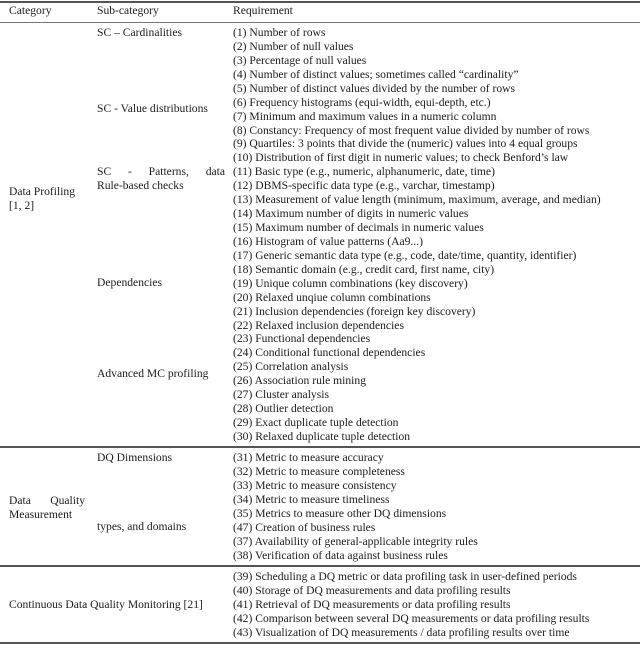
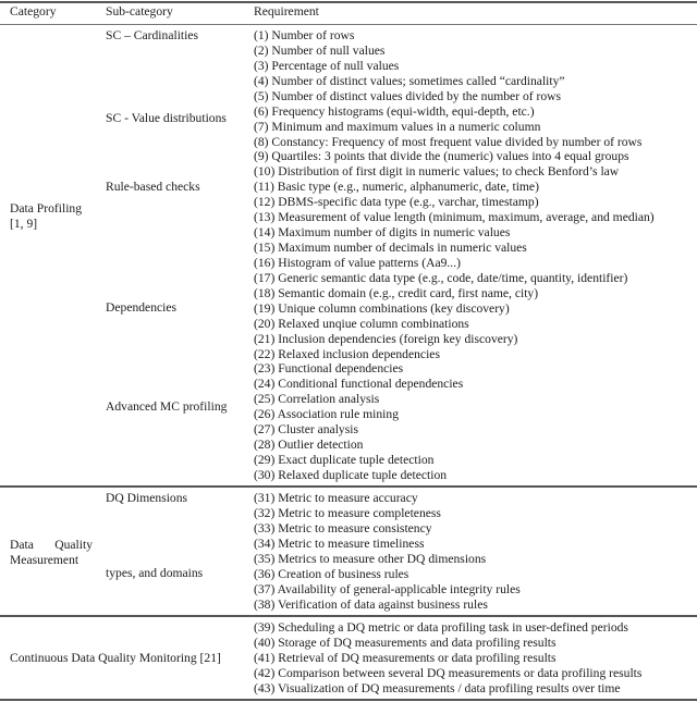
  Category
  Sub-category
  Requirement
  Data Profiling
- [1, 2]
+ [1, 9]
  SC – Cardinalities
  SC - Value distributions
- SC - Patterns, data
  Rule-based checks
  Dependencies
  Advanced MC profiling
  (1) Number of rows
  (2) Number of null values
  (3) Percentage of null values
  (4) Number of distinct values; sometimes called “cardinality”
  (5) Number of distinct values divided by the number of rows
  (6) Frequency histograms (equi-width, equi-depth, etc.)
  (7) Minimum and maximum values in a numeric column
  (8) Constancy: Frequency of most frequent value divided by number of rows
  (9) Quartiles: 3 points that divide the (numeric) values into 4 equal groups
  (10) Distribution of first digit in numeric values; to check Benford’s law
  (11) Basic type (e.g., numeric, alphanumeric, date, time)
  (12) DBMS-specific data type (e.g., varchar, timestamp)
  (13) Measurement of value length (minimum, maximum, average, and median)
  (14) Maximum number of digits in numeric values
  (15) Maximum number of decimals in numeric values
  (16) Histogram of value patterns (Aa9...)
  (17) Generic semantic data type (e.g., code, date/time, quantity, identifier)
  (18) Semantic domain (e.g., credit card, first name, city)
  (19) Unique column combinations (key discovery)
  (20) Relaxed unqiue column combinations
  (21) Inclusion dependencies (foreign key discovery)
  (22) Relaxed inclusion dependencies
  (23) Functional dependencies
  (24) Conditional functional dependencies
  (25) Correlation analysis
  (26) Association rule mining
  (27) Cluster analysis
  (28) Outlier detection
  (29) Exact duplicate tuple detection
  (30) Relaxed duplicate tuple detection
  Data Quality
  Measurement
  DQ Dimensions
  types, and domains
  (31) Metric to measure accuracy
  (32) Metric to measure completeness
  (33) Metric to measure consistency
  (34) Metric to measure timeliness
  (35) Metrics to measure other DQ dimensions
- (47) Creation of business rules
+ (36) Creation of business rules
  (37) Availability of general-applicable integrity rules
  (38) Verification of data against business rules
  Continuous Data Quality Monitoring [21]
  (39) Scheduling a DQ metric or data profiling task in user-defined periods
  (40) Storage of DQ measurements and data profiling results
  (41) Retrieval of DQ measurements or data profiling results
  (42) Comparison between several DQ measurements or data profiling results
  (43) Visualization of DQ measurements / data profiling results over time
